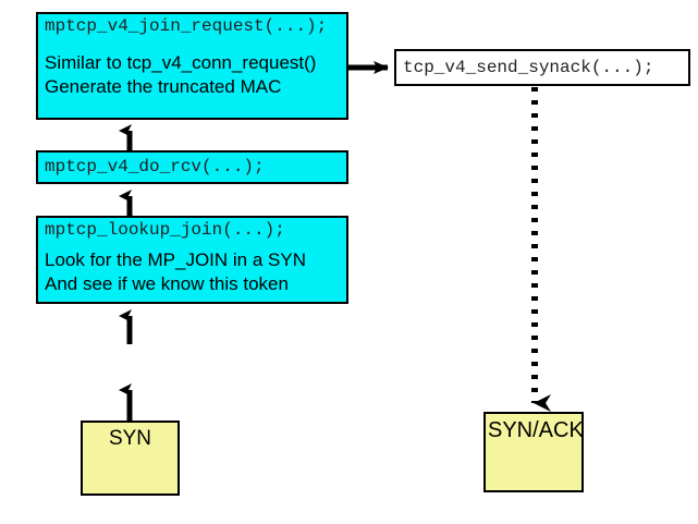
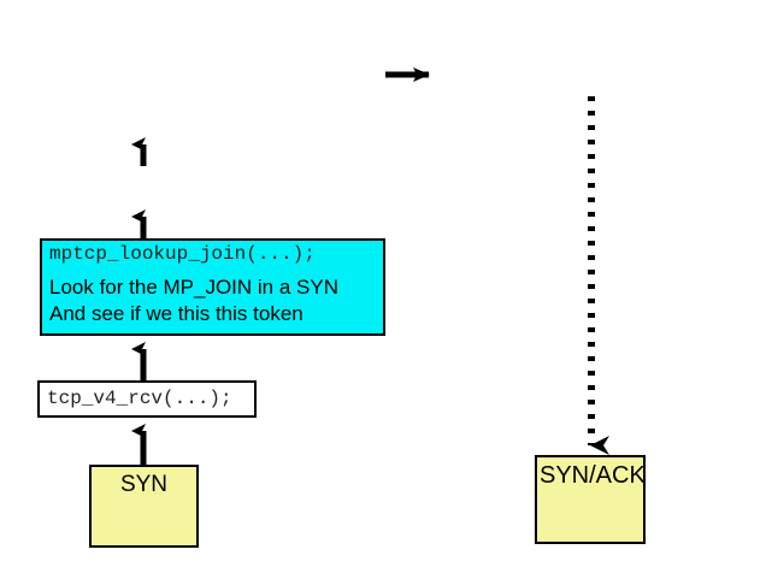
- mptcp_v4_join_request(...);
- Similar to tcp_v4_conn_request()
- Generate the truncated MAC
- mptcp_v4_do_rcv(...);
  mptcp_lookup_join(...);
  Look for the MP_JOIN in a SYN
- And see if we know this token
+ And see if we this this token
+ tcp_v4_rcv(...);
  SYN
- tcp_v4_send_synack(...);
  SYN/ACK
